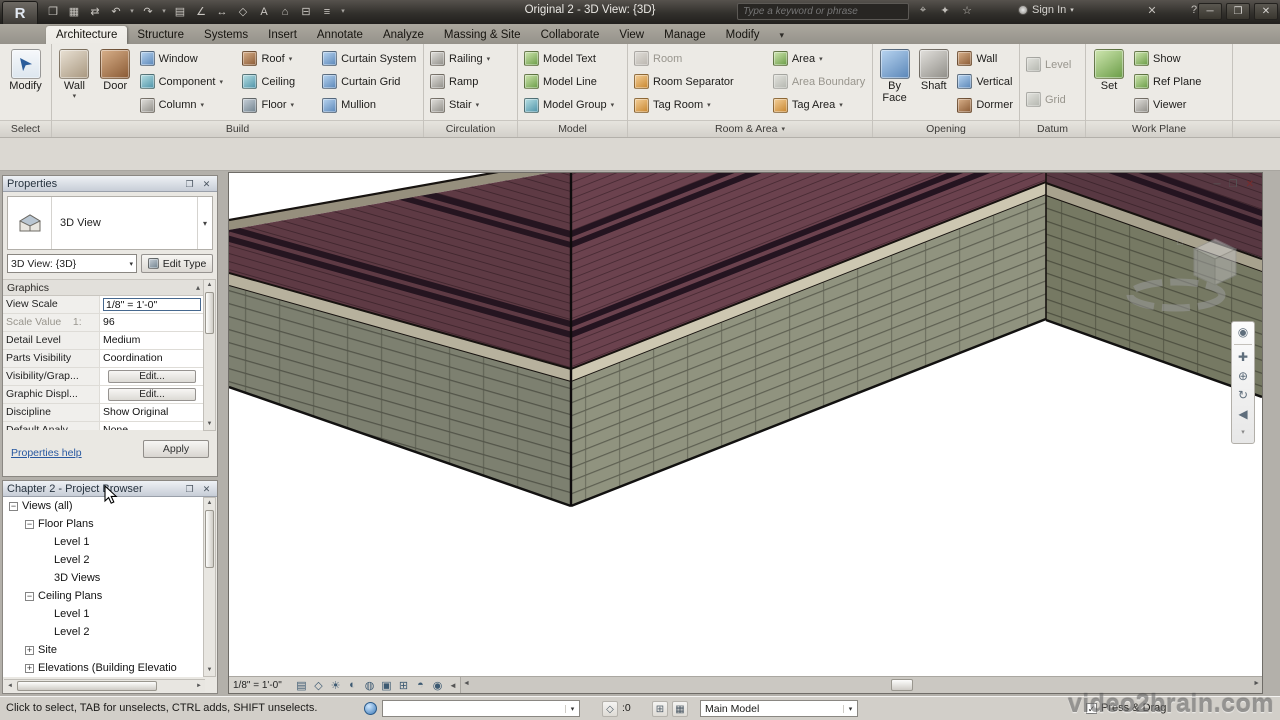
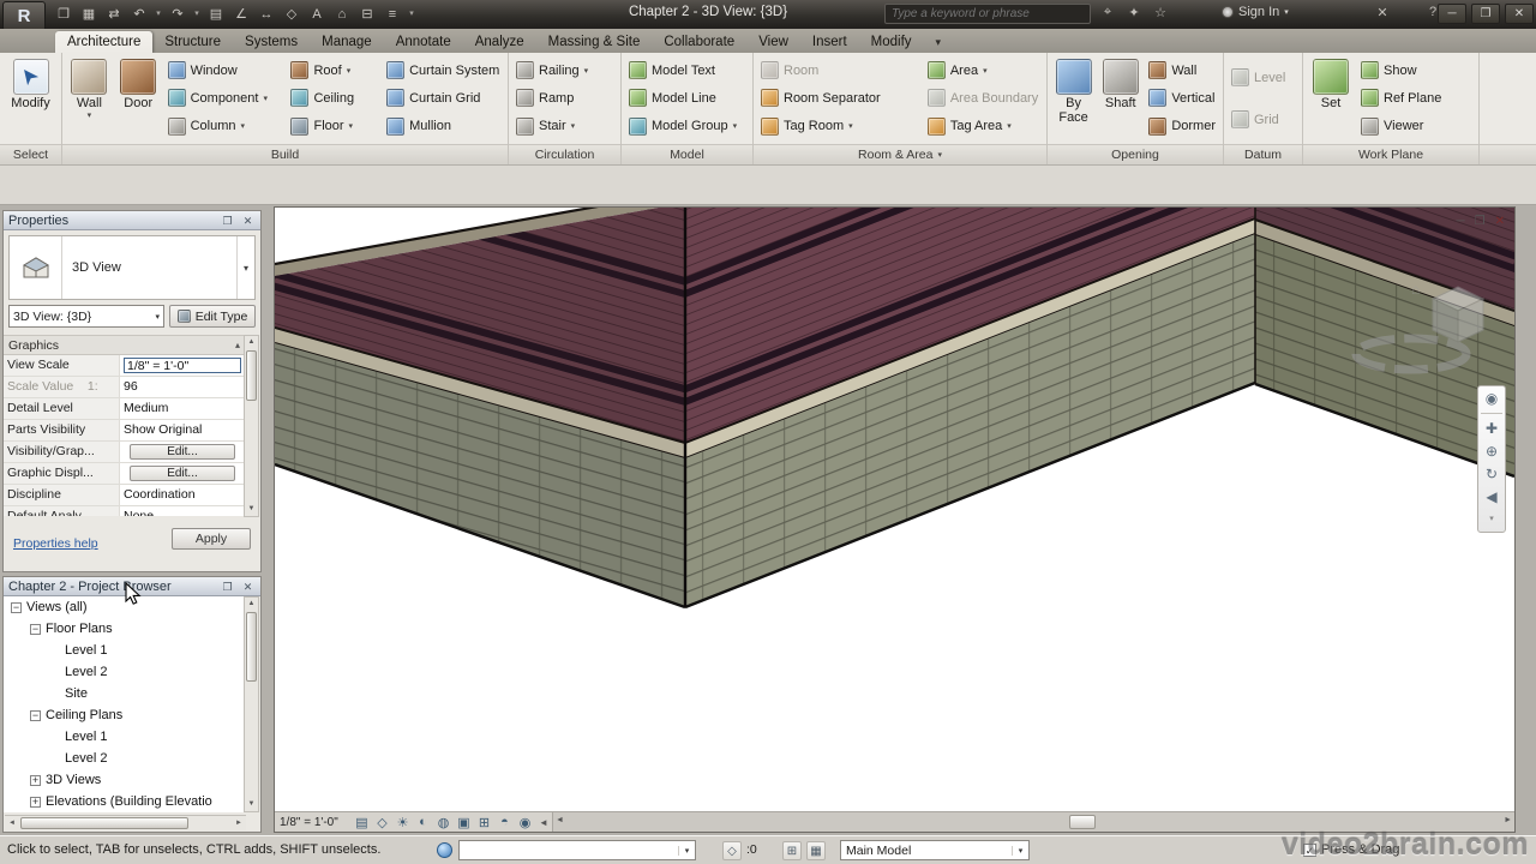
  R
  ❐
  ▦
  ⇄
  ↶
  ↷
  ▤
  ∠
  ↔
  ◇
  A
  ⌂
  ⊟
  ≡
- Original 2 - 3D View: {3D}
+ Chapter 2 - 3D View: {3D}
  Type a keyword or phrase
  ⌖
  ✦
  ☆
  Sign In
  ✕
  ?
  ─
  ❐
  ✕
  Architecture
  Structure
  Systems
- Insert
+ Manage
  Annotate
  Analyze
  Massing & Site
  Collaborate
  View
- Manage
+ Insert
  Modify
  ▾
  Modify
  Select
  Wall
  Door
  Window
  Component
  Column
  Roof
  Ceiling
  Floor
  Curtain System
  Curtain Grid
  Mullion
  Build
  Railing
  Ramp
  Stair
  Circulation
  Model Text
  Model Line
  Model Group
  Model
  Room
  Room Separator
  Tag Room
  Area
  Area Boundary
  Tag Area
  Room & Area
  By Face
  Shaft
  Wall
  Vertical
  Dormer
  Opening
  Level
  Grid
  Datum
  Set
  Show
  Ref Plane
  Viewer
  Work Plane
  Properties
  ❐
  ✕
  3D View
  ▾
  3D View: {3D}
  Edit Type
  Graphics
  ▴
  View Scale
  1/8" = 1'-0"
  Scale Value 1:
  96
  Detail Level
  Medium
  Parts Visibility
- Coordination
+ Show Original
  Visibility/Grap...
  Edit...
  Graphic Displ...
  Edit...
  Discipline
- Show Original
+ Coordination
  Properties help
  Apply
  Chapter 2 - Projectrowser
  ❐
  ✕
  Views (all)
  Floor Plans
  Level 1
  Level 2
- 3D Views
+ Site
  Ceiling Plans
  Level 1
  Level 2
- Site
+ 3D Views
  Elevations (Building Elevatio
  ─
  ❐
  ✕
  ⌂
  ◉
  ✚
  ⊕
  ↻
  ◀
  1/8" = 1'-0"
  ▤
  ◇
  ☀
  ◐
  ◍
  ▣
  ⊞
  ◓
  ◉
  ◄
  Click to select, TAB for unselects, CTRL adds, SHIFT unselects.
  ◇
  :0
  ⊞
  ▦
  Main Model
  ✓
  Press & Drag
  video2brain.com
